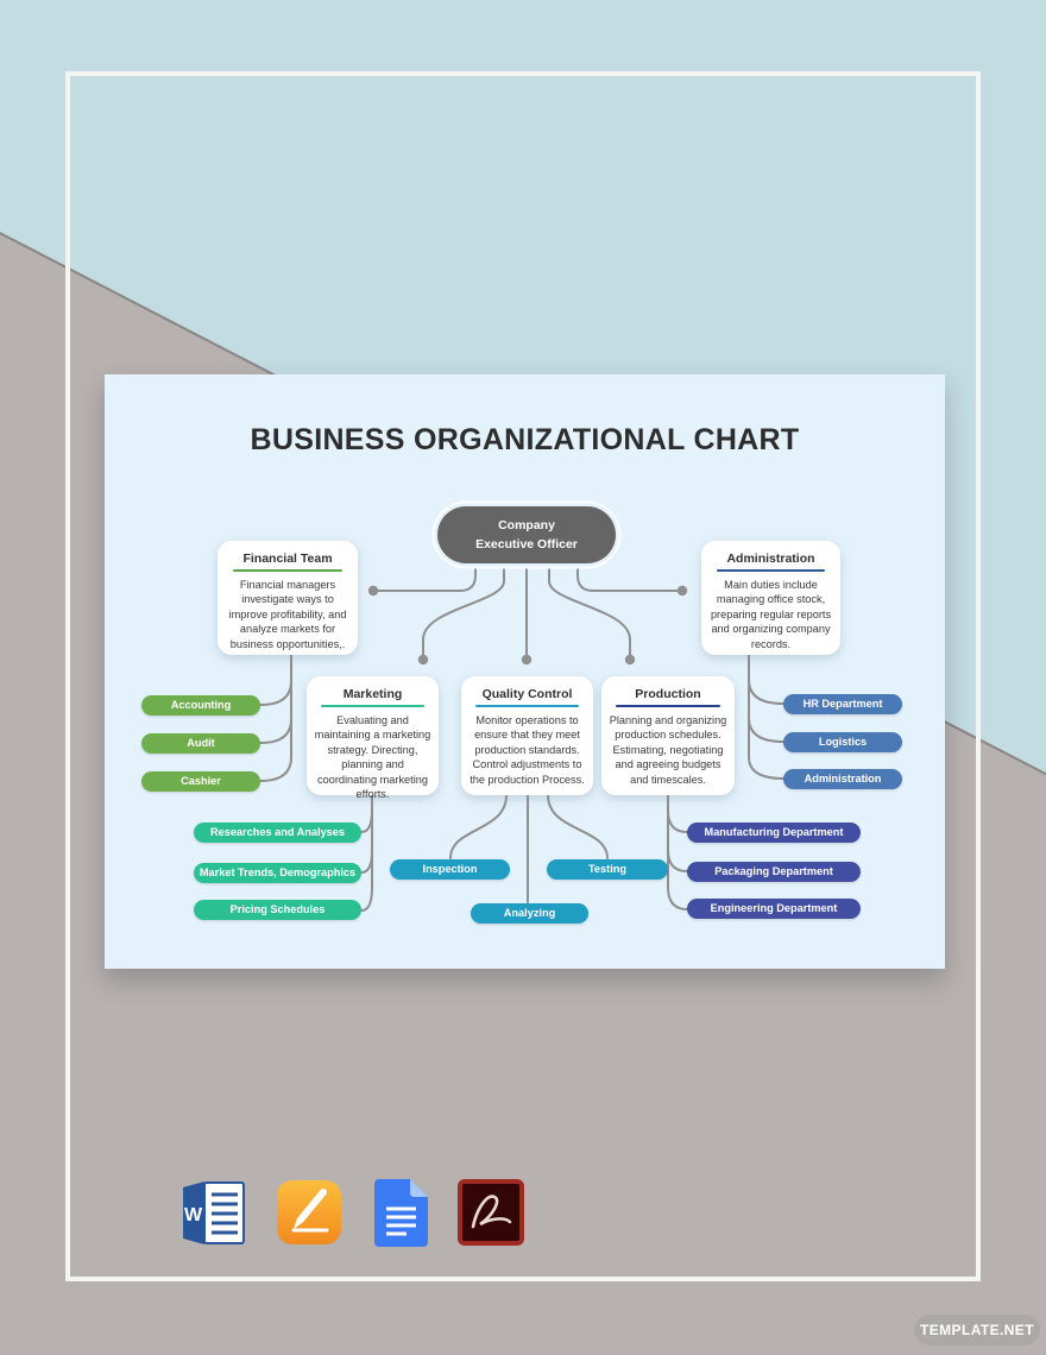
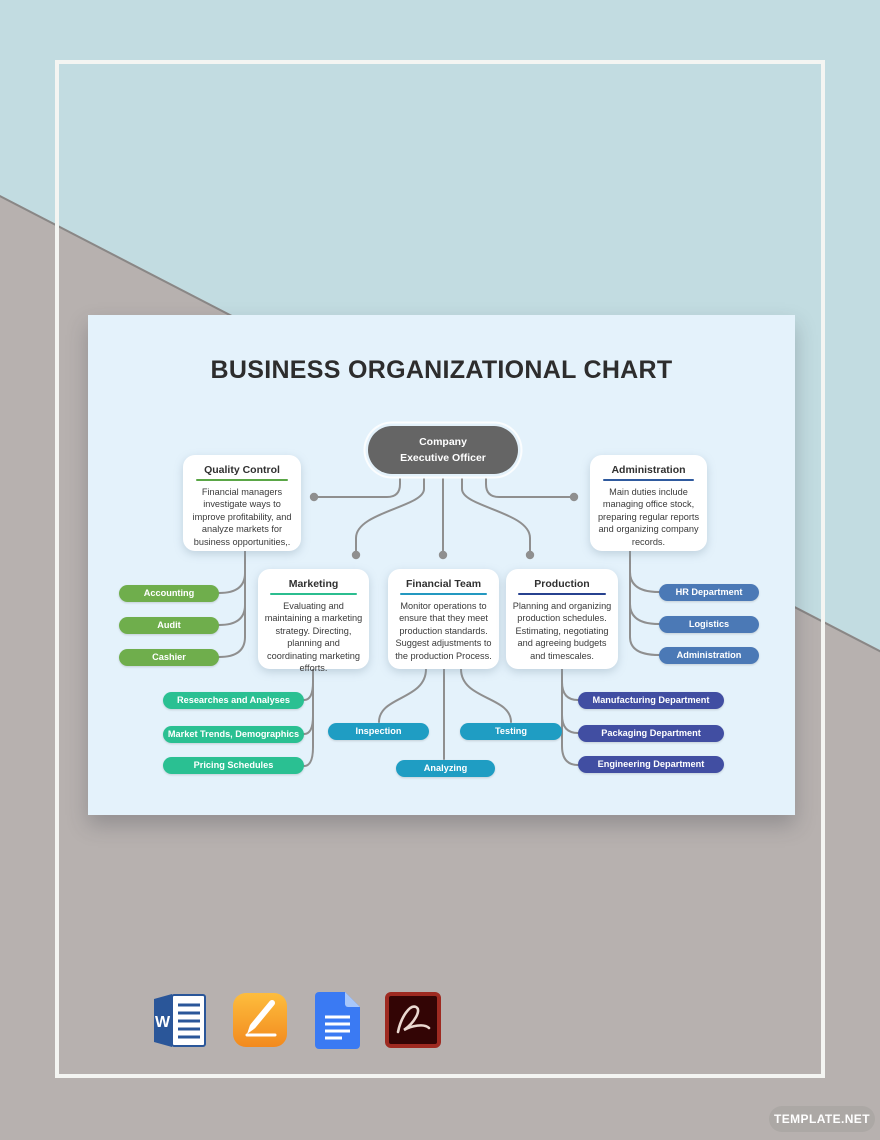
  BUSINESS ORGANIZATIONAL CHART
  Company
  Executive Officer
- Financial Team
+ Quality Control
  Financial managers investigate ways to improve profitability, and analyze markets for business opportunities,.
  Marketing
  Evaluating and maintaining a marketing strategy. Directing, planning and coordinating marketing efforts.
- Quality Control
+ Financial Team
- Monitor operations to ensure that they meet production standards. Control adjustments to the production Process.
+ Monitor operations to ensure that they meet production standards. Suggest adjustments to the production Process.
  Production
  Planning and organizing production schedules. Estimating, negotiating and agreeing budgets and timescales.
  Administration
  Main duties include managing office stock, preparing regular reports and organizing company records.
  Accounting
  Audit
  Cashier
  Researches and Analyses
  Market Trends, Demographics
  Pricing Schedules
  Inspection
  Testing
  Analyzing
  Manufacturing Department
  Packaging Department
  Engineering Department
  HR Department
  Logistics
  Administration
  W
  TEMPLATE.NET
